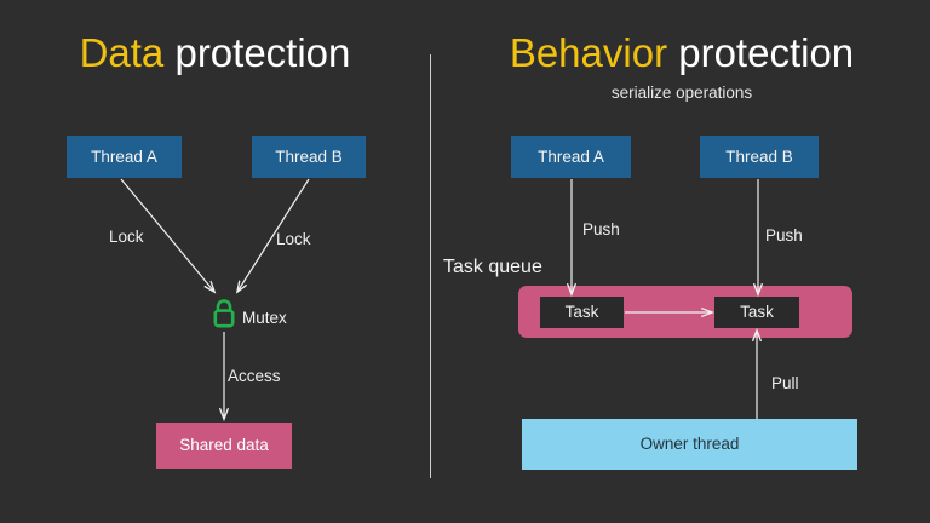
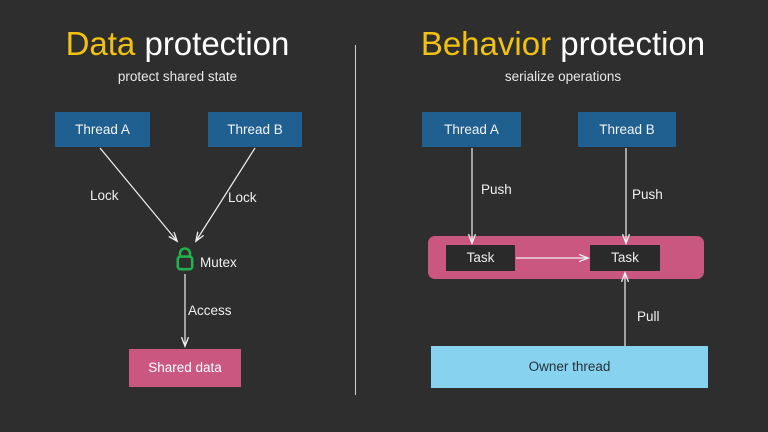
  Data protection
+ protect shared state
  Thread A
  Thread B
  Lock
  Lock
  Mutex
  Access
  Shared data
  Behavior protection
  serialize operations
  Thread A
  Thread B
  Push
  Push
- Task queue
  Task
  Task
  Pull
  Owner thread
